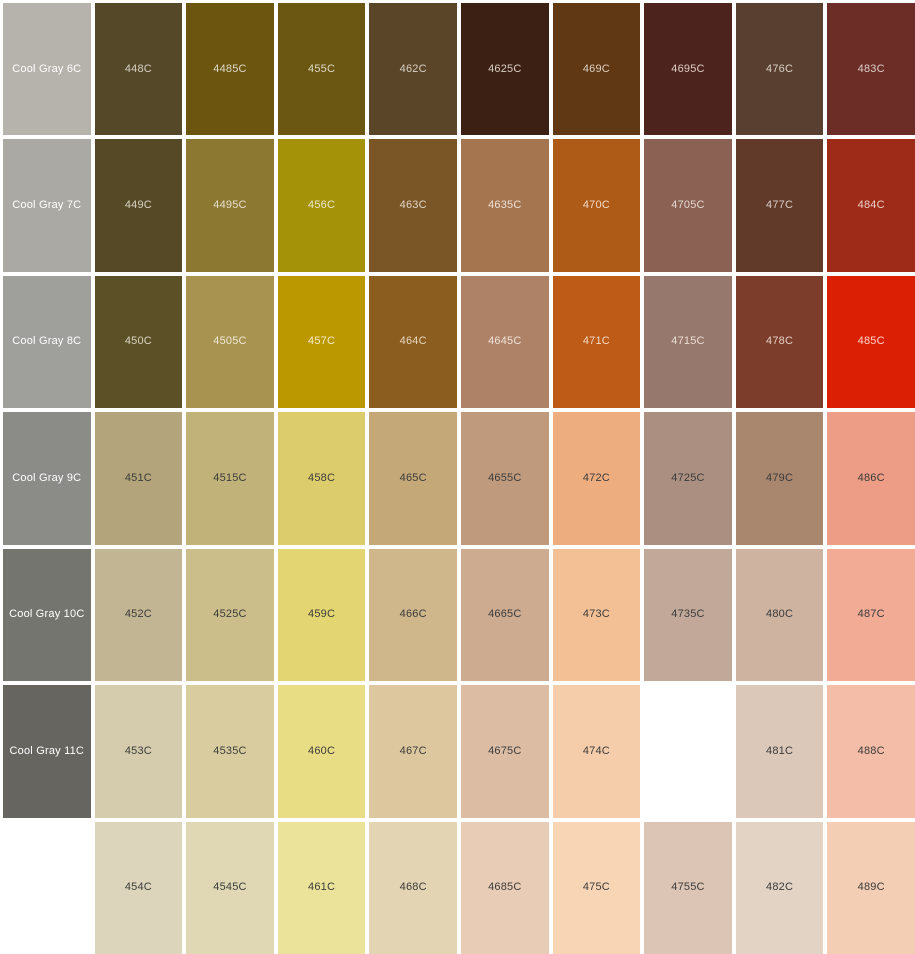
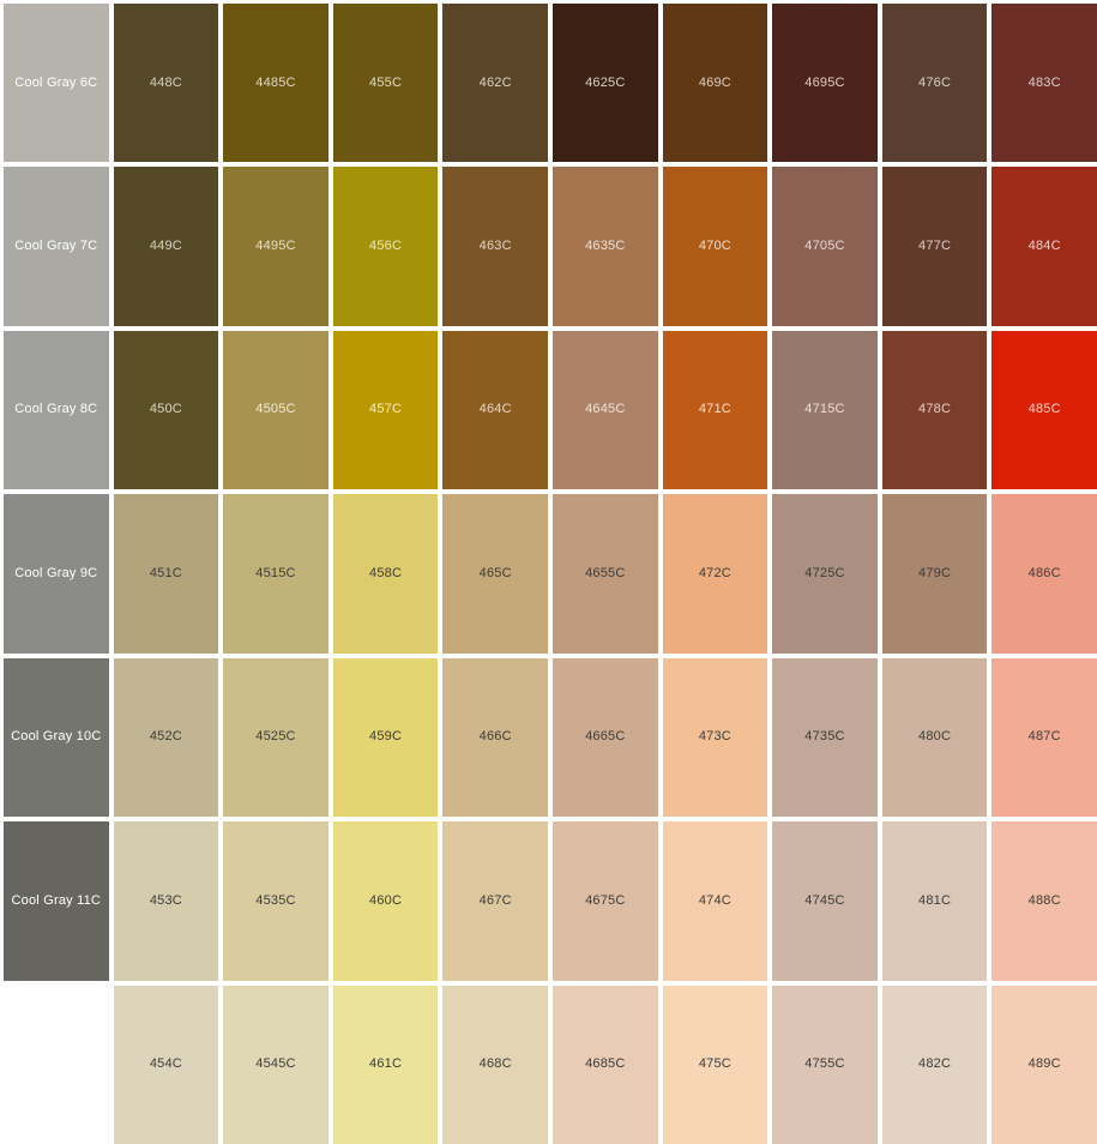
  Cool Gray 6C
  448C
  4485C
  455C
  462C
  4625C
  469C
  4695C
  476C
  483C
  Cool Gray 7C
  449C
  4495C
  456C
  463C
  4635C
  470C
  4705C
  477C
  484C
  Cool Gray 8C
  450C
  4505C
  457C
  464C
  4645C
  471C
  4715C
  478C
  485C
  Cool Gray 9C
  451C
  4515C
  458C
  465C
  4655C
  472C
  4725C
  479C
  486C
  Cool Gray 10C
  452C
  4525C
  459C
  466C
  4665C
  473C
  4735C
  480C
  487C
  Cool Gray 11C
  453C
  4535C
  460C
  467C
  4675C
  474C
+ 4745C
  481C
  488C
  454C
  4545C
  461C
  468C
  4685C
  475C
  4755C
  482C
  489C
